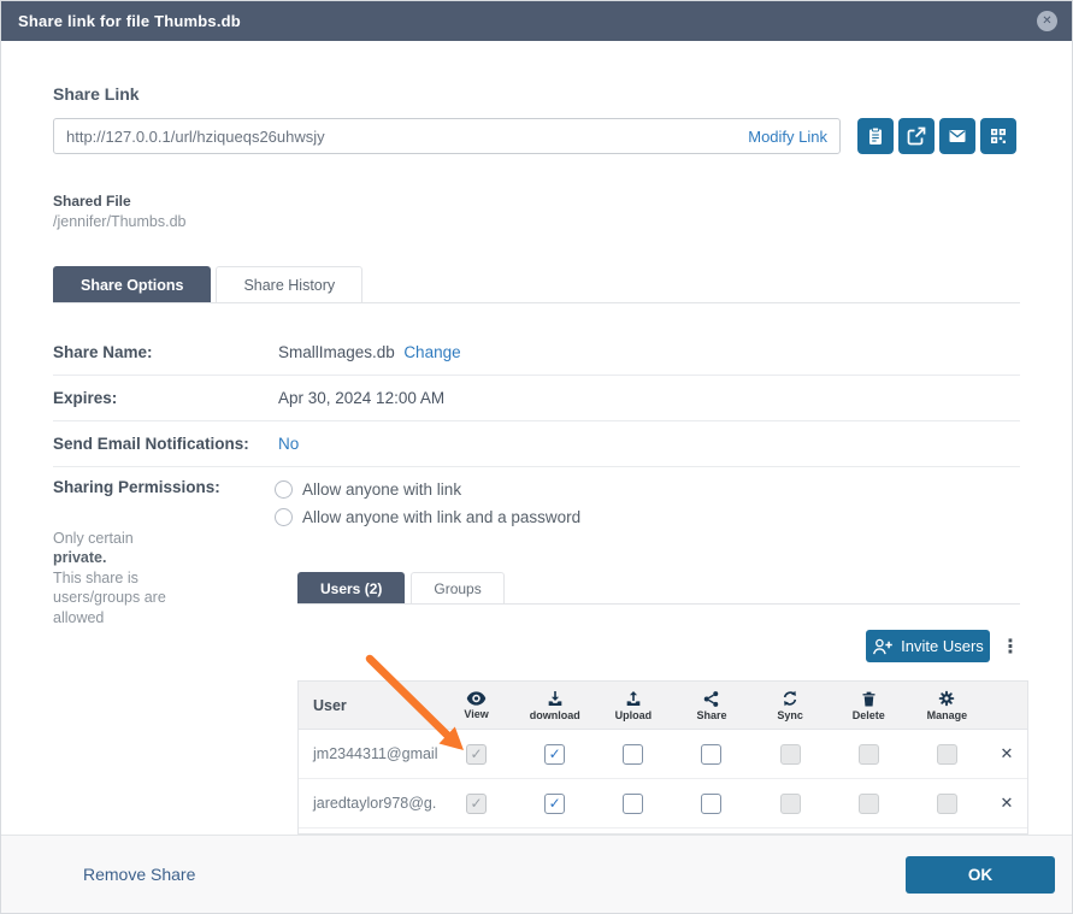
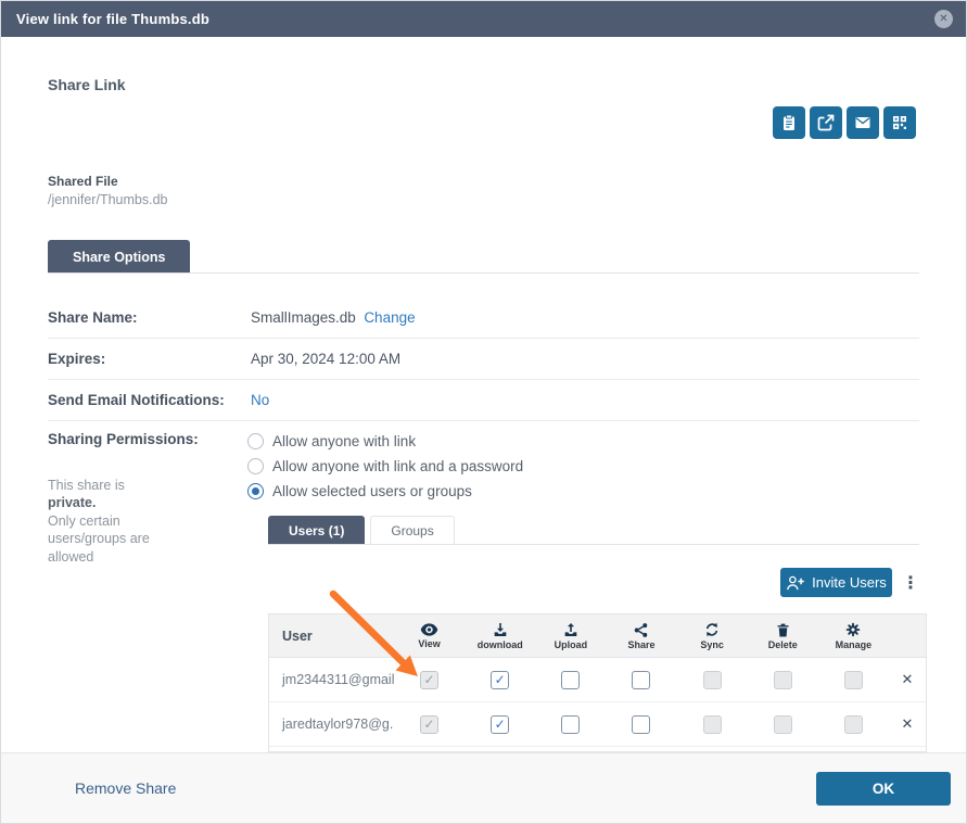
- Share link for file Thumbs.db
+ View link for file Thumbs.db
  ✕
  Share Link
- http://127.0.0.1/url/hziqueqs26uhwsjy
- Modify Link
  Shared File
  /jennifer/Thumbs.db
  Share Options
- Share History
  Share Name:
  SmallImages.db Change
  Expires:
  Apr 30, 2024 12:00 AM
  Send Email Notifications:
  No
  Sharing Permissions:
  Allow anyone with link
  Allow anyone with link and a password
+ Allow selected users or groups
- Only certain
+ This share is
  private.
- This share is
+ Only certain
  users/groups are
  allowed
- Users (2)
+ Users (1)
  Groups
  Invite Users
  ⋮
  User
  View
  download
  Upload
  Share
  Sync
  Delete
  Manage
  jm2344311@gmail
  ✓
  ✓
  ✕
  jaredtaylor978@g.
  ✓
  ✓
  ✕
  Remove Share
  OK
